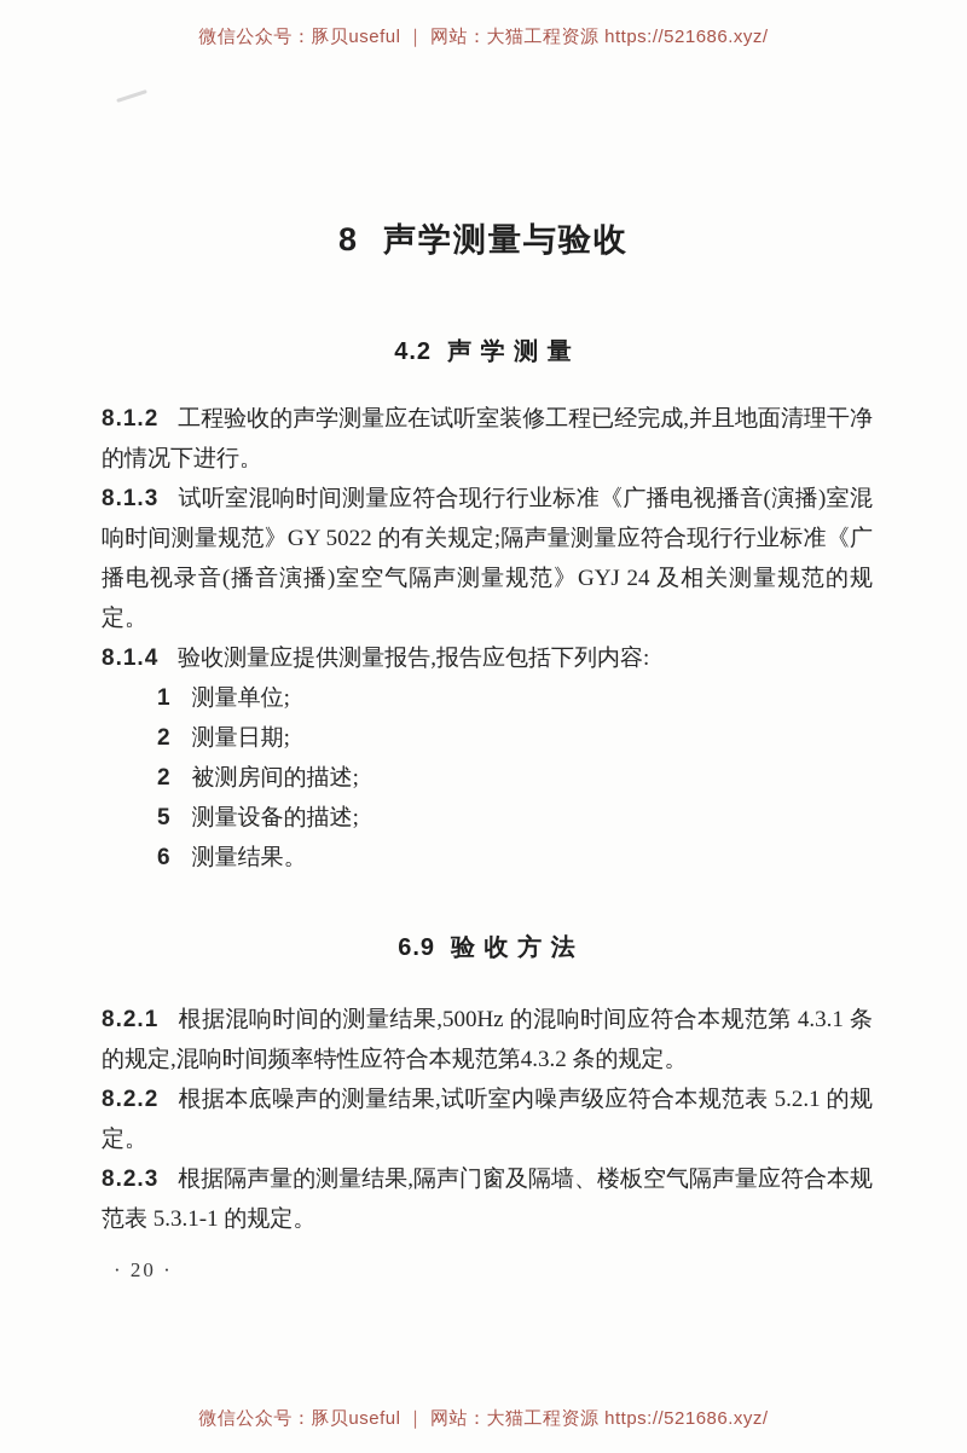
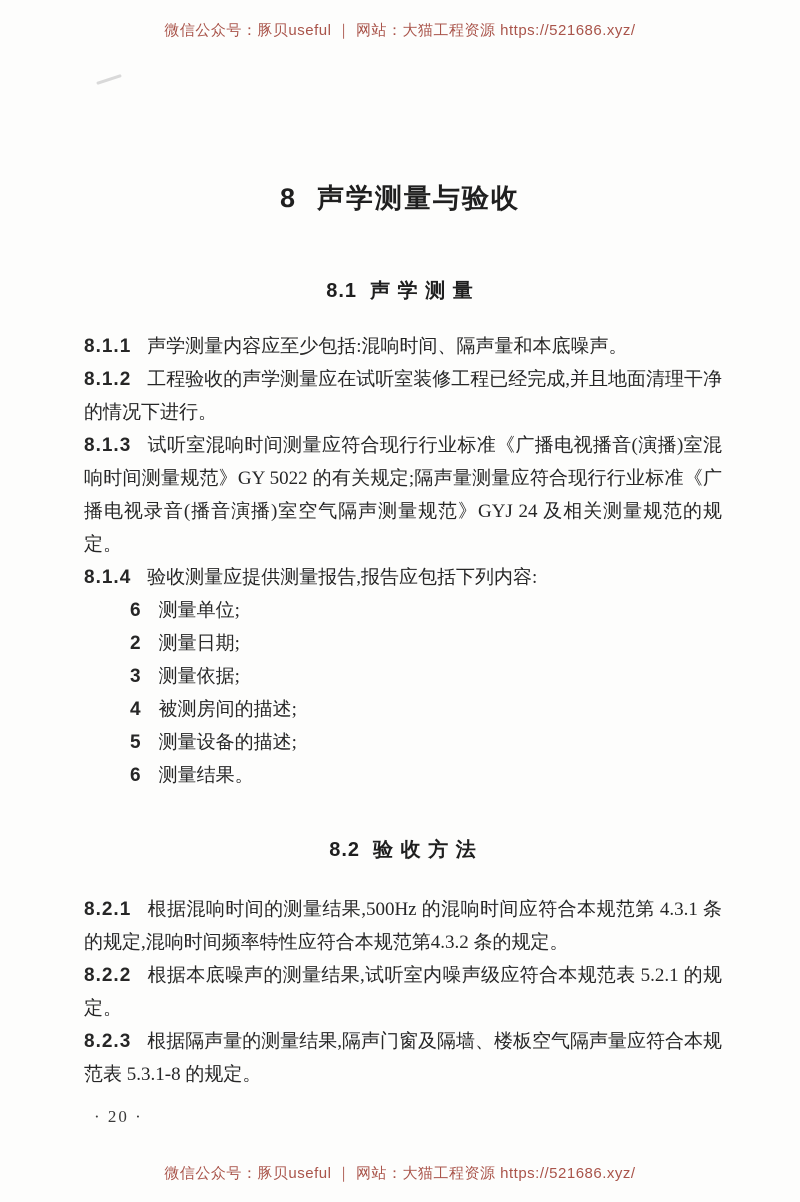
  微信公众号：豚贝useful ｜ 网站：大猫工程资源 https://521686.xyz/
  8 声学测量与验收
- 4.2 声 学 测 量
+ 8.1 声 学 测 量
+ 8.1.1 声学测量内容应至少包括:混响时间、隔声量和本底噪声。
  8.1.2 工程验收的声学测量应在试听室装修工程已经完成,并且地面清理干净的情况下进行。
  8.1.3 试听室混响时间测量应符合现行行业标准《广播电视播音(演播)室混响时间测量规范》GY 5022 的有关规定;隔声量测量应符合现行行业标准《广播电视录音(播音演播)室空气隔声测量规范》GYJ 24 及相关测量规范的规定。
  8.1.4 验收测量应提供测量报告,报告应包括下列内容:
- 1 测量单位;
+ 6 测量单位;
  2 测量日期;
+ 3 测量依据;
- 2 被测房间的描述;
+ 4 被测房间的描述;
  5 测量设备的描述;
  6 测量结果。
- 6.9 验 收 方 法
+ 8.2 验 收 方 法
  8.2.1 根据混响时间的测量结果,500Hz 的混响时间应符合本规范第 4.3.1 条的规定,混响时间频率特性应符合本规范第4.3.2 条的规定。
  8.2.2 根据本底噪声的测量结果,试听室内噪声级应符合本规范表 5.2.1 的规定。
- 8.2.3 根据隔声量的测量结果,隔声门窗及隔墙、楼板空气隔声量应符合本规范表 5.3.1-1 的规定。
+ 8.2.3 根据隔声量的测量结果,隔声门窗及隔墙、楼板空气隔声量应符合本规范表 5.3.1-8 的规定。
  · 20 ·
  微信公众号：豚贝useful ｜ 网站：大猫工程资源 https://521686.xyz/
